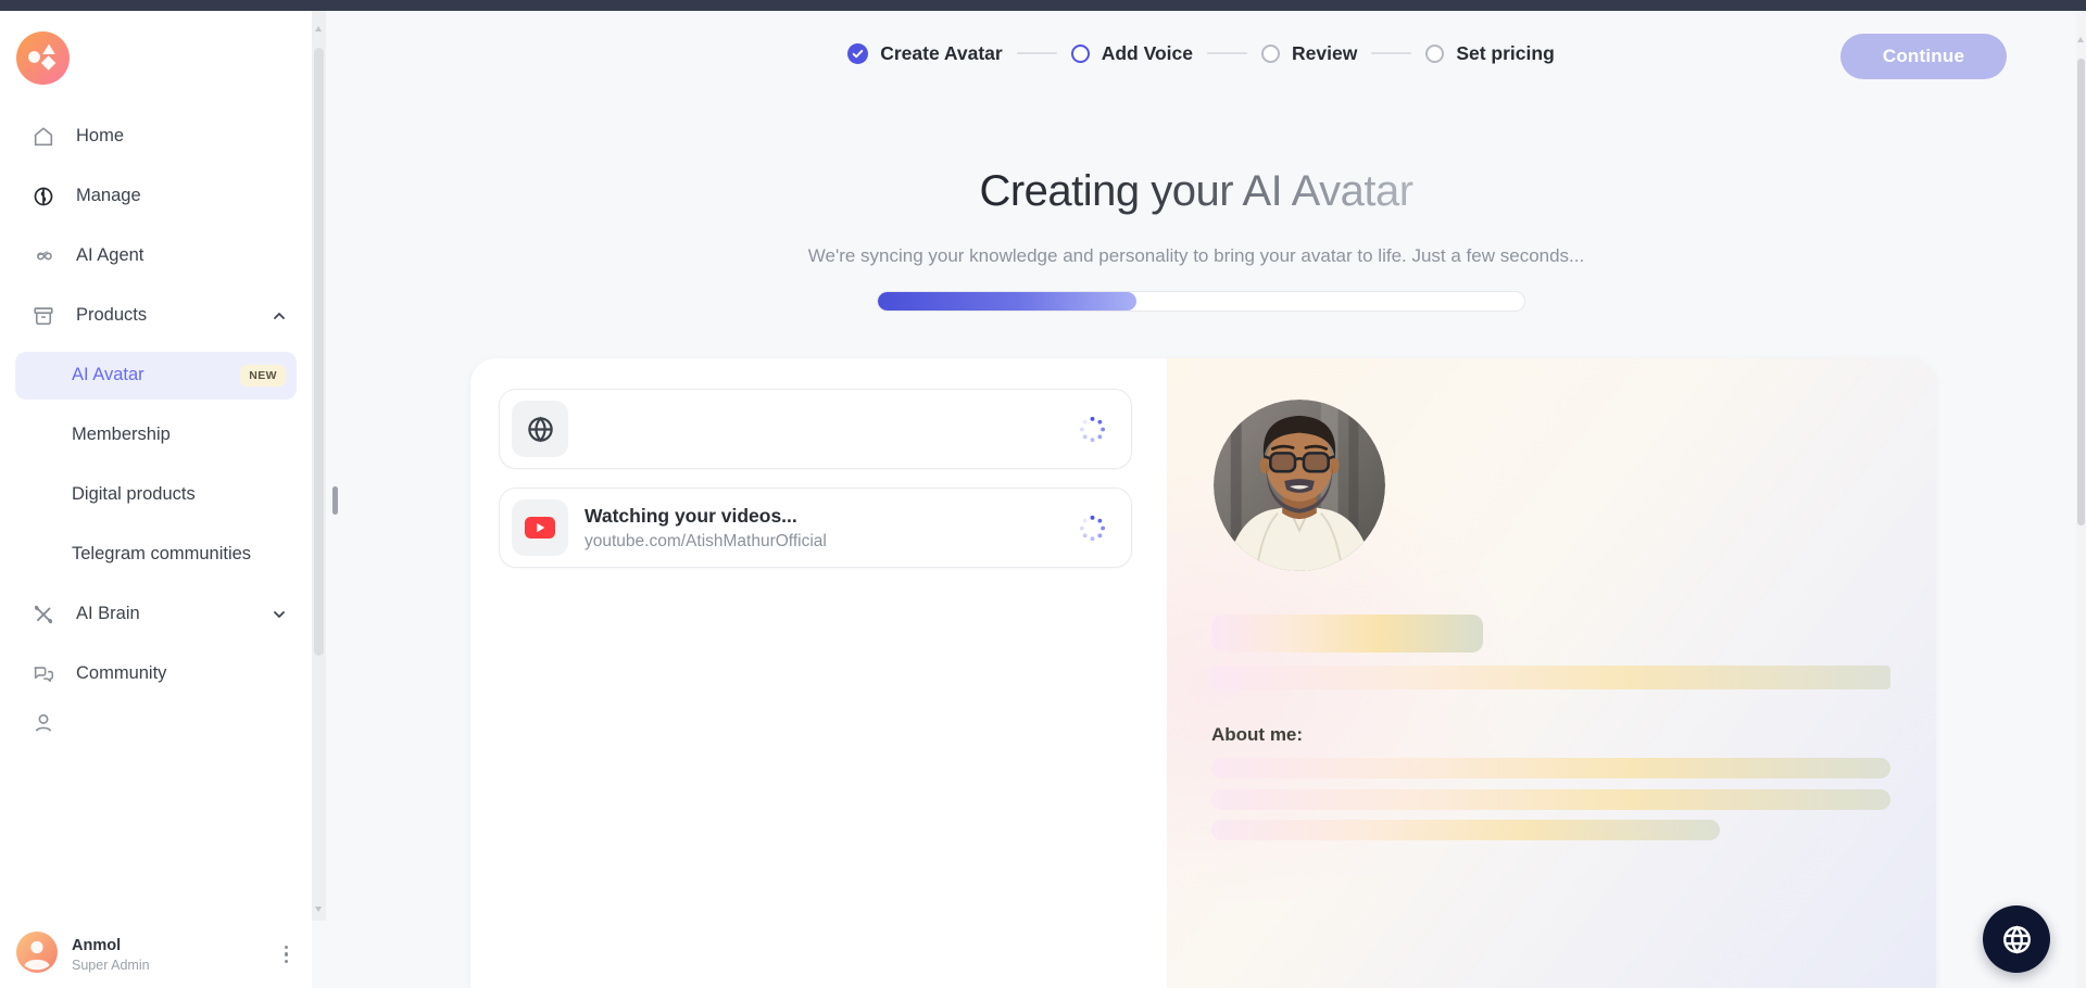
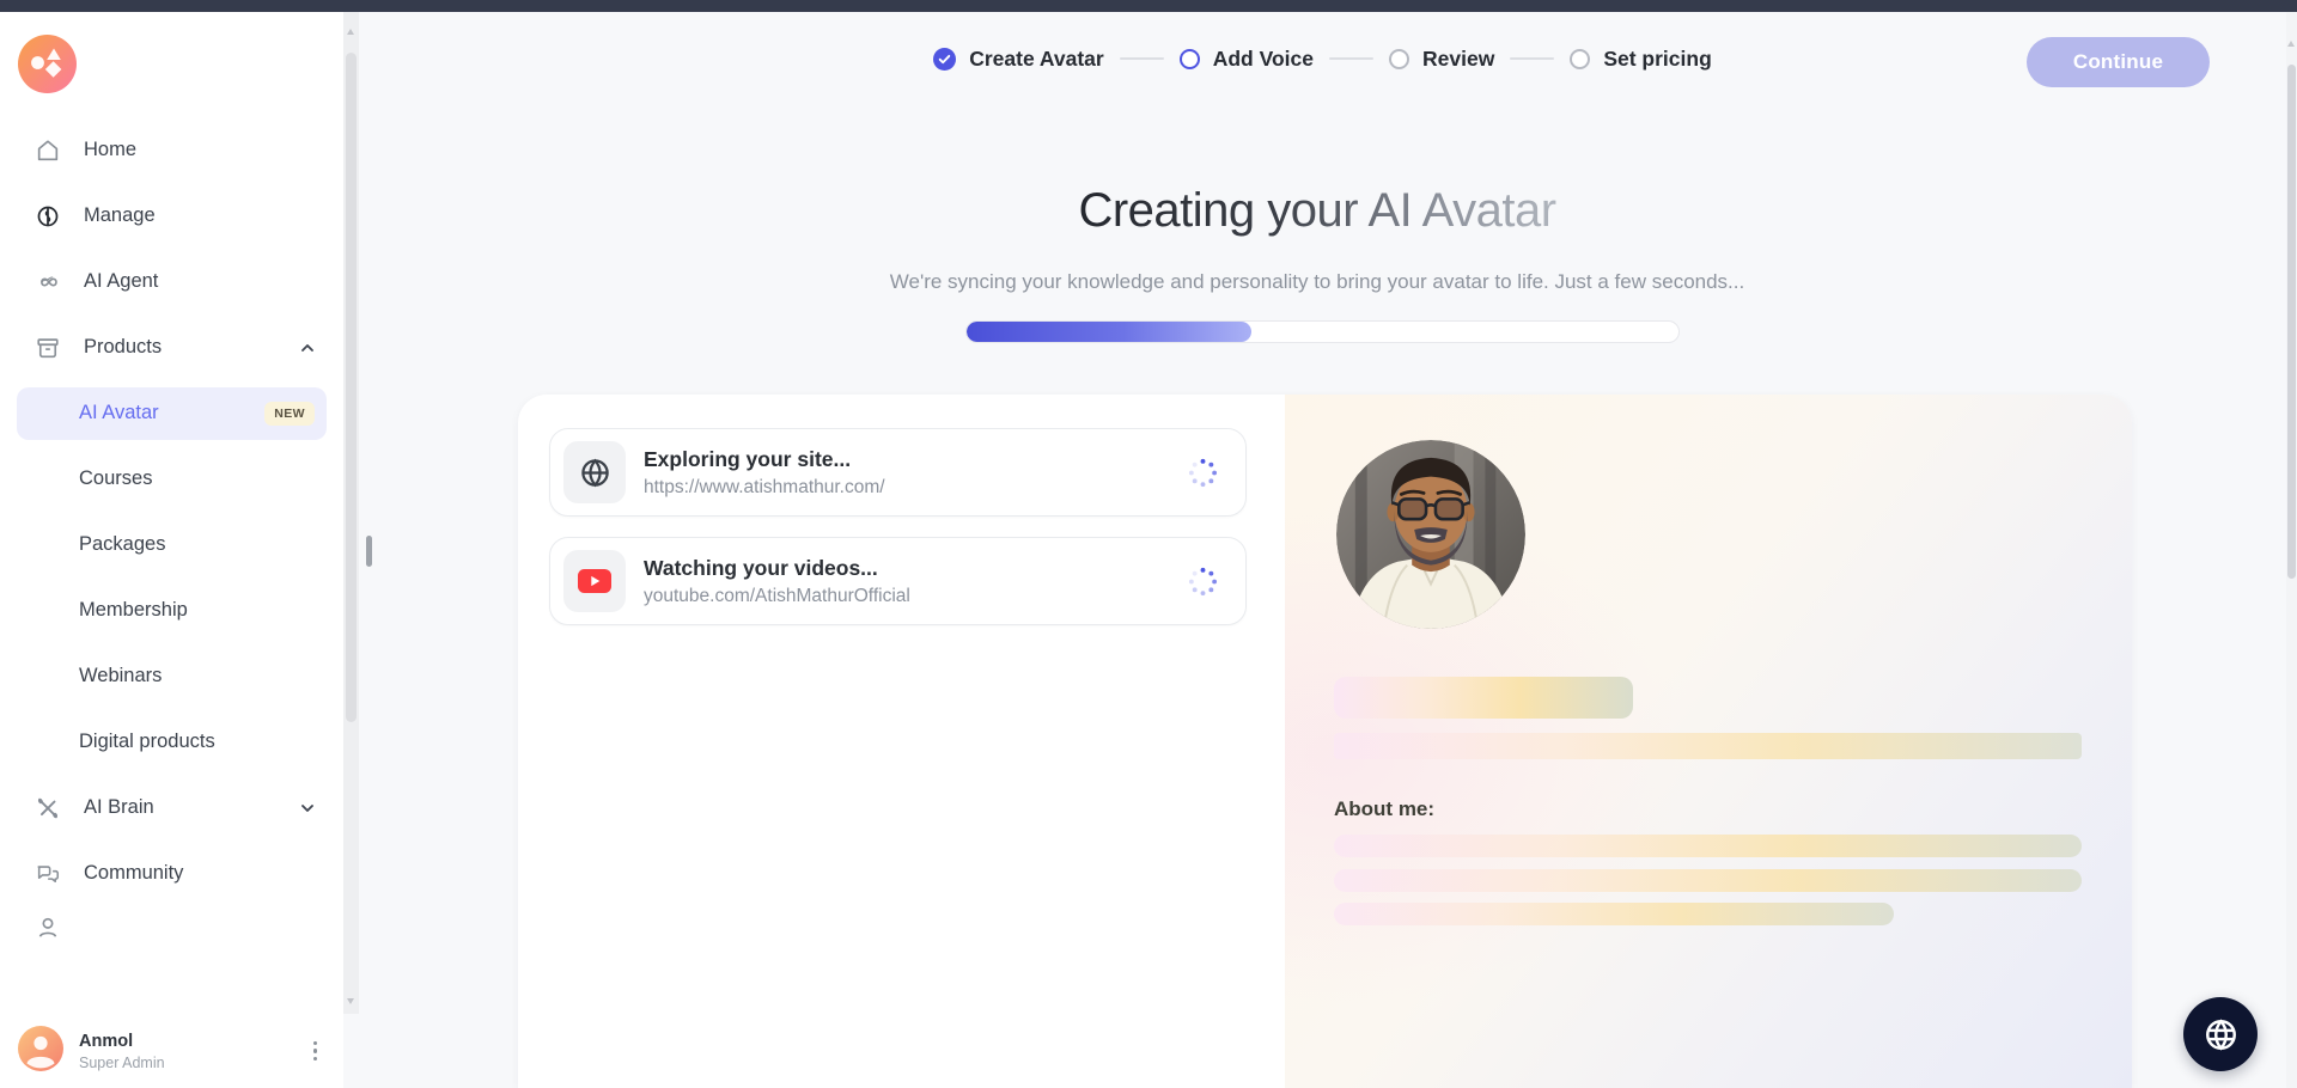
  Home
  Manage
  AI Agent
  Products
  AI Avatar
  NEW
+ Courses
+ Packages
  Membership
+ Webinars
  Digital products
- Telegram communities
  AI Brain
  Community
  Anmol
  Super Admin
  Create Avatar
  Add Voice
  Review
  Set pricing
  Continue
  Creating your AI Avatar
  We're syncing your knowledge and personality to bring your avatar to life. Just a few seconds...
+ Exploring your site...
+ https://www.atishmathur.com/
  Watching your videos...
  youtube.com/AtishMathurOfficial
  About me:
